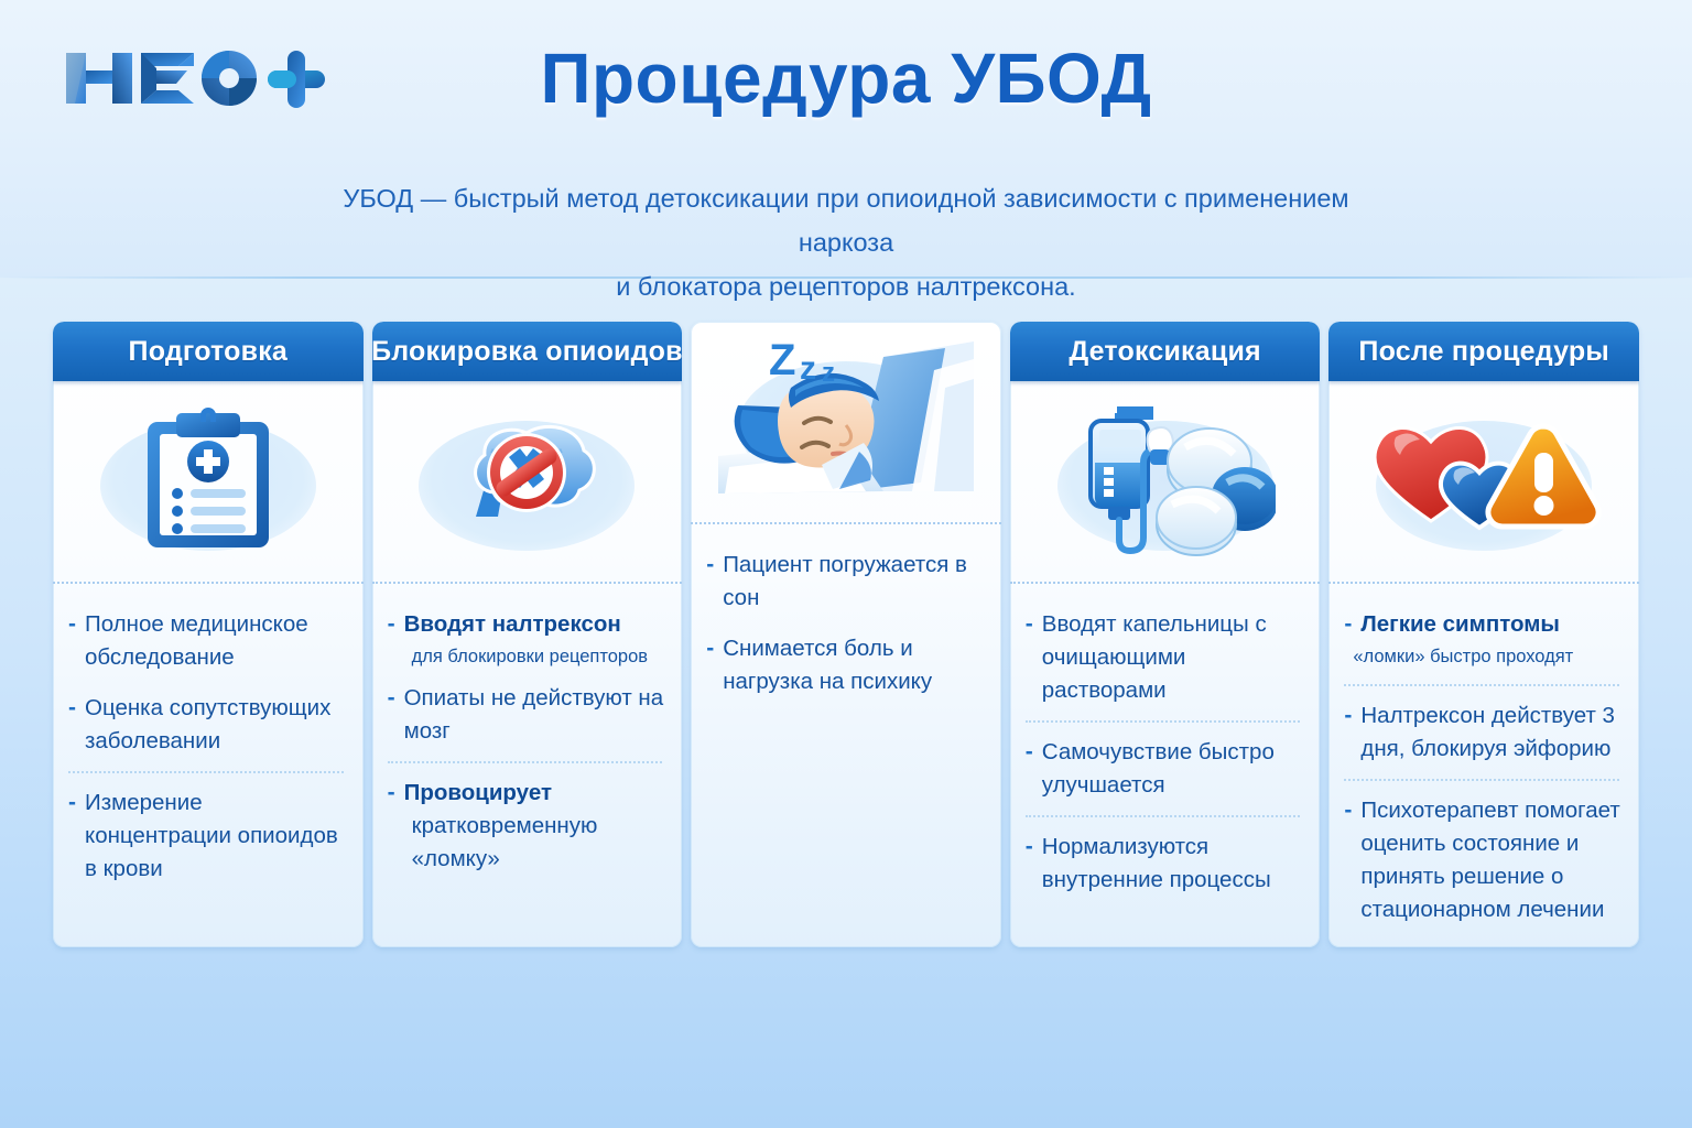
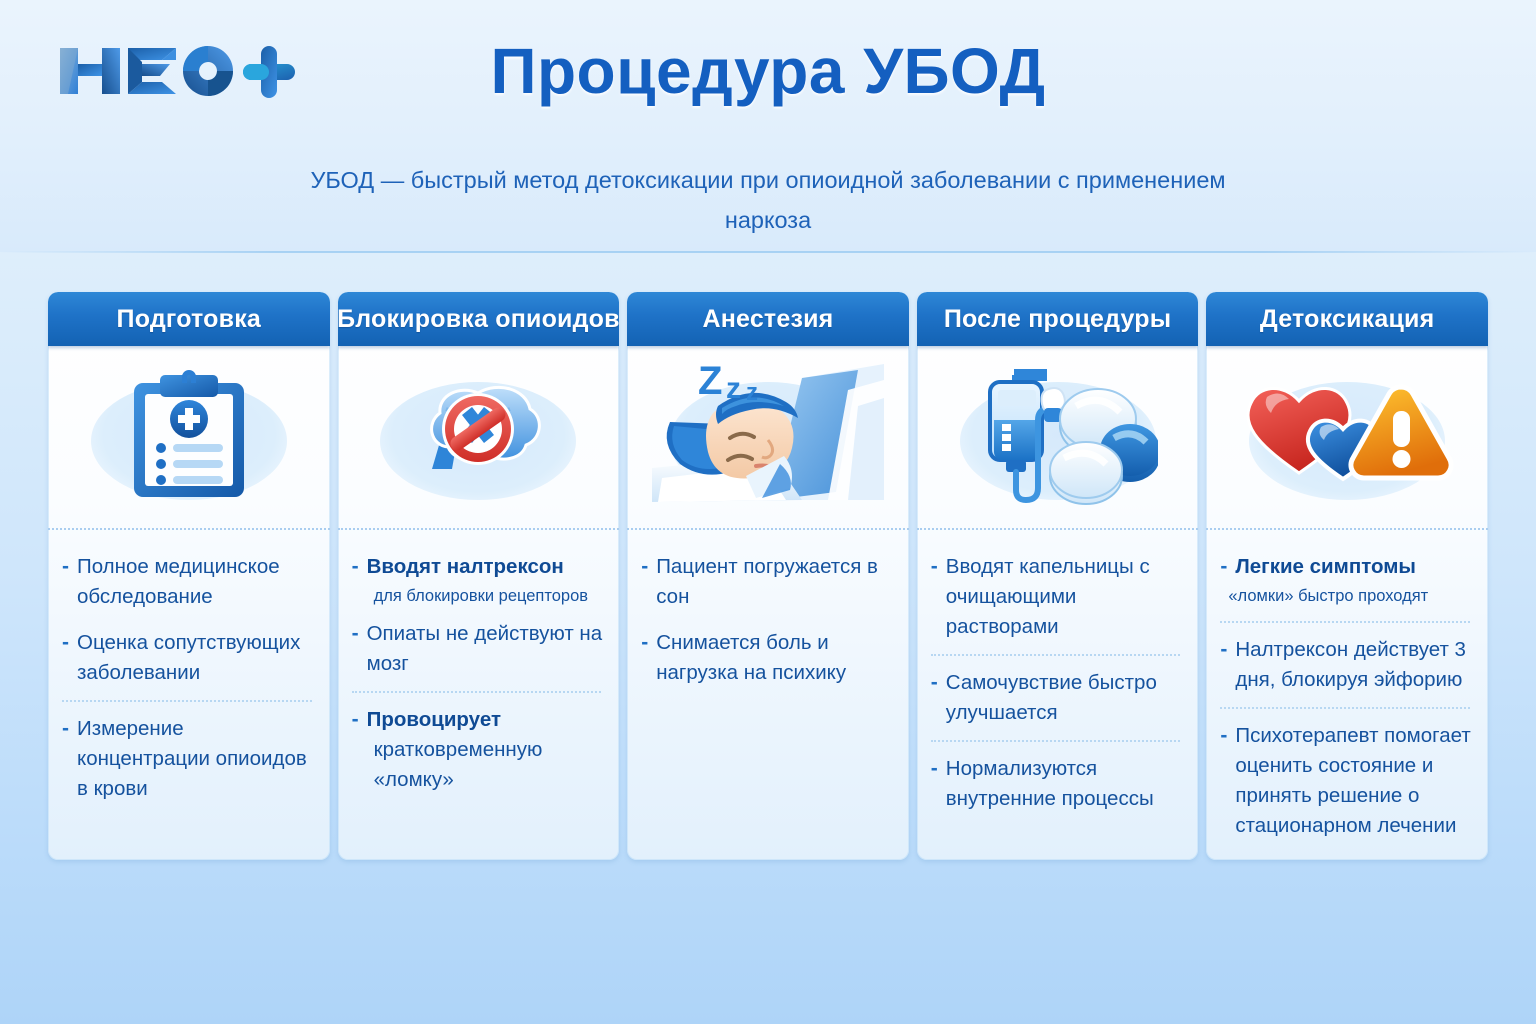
  Процедура УБОД
- УБОД — быстрый метод детоксикации при опиоидной зависимости с применением наркоза
+ УБОД — быстрый метод детоксикации при опиоидной заболевании с применением наркоза
- и блокатора рецепторов налтрексона.
  Подготовка
  -
  Полное медицинское обследование
  -
  Оценка сопутствующих заболевании
  -
  Измерение концентрации опиоидов в крови
  Блокировка опиоидов
  -
  Вводят налтрексон
  для блокировки рецепторов
  -
  Опиаты не действуют на мозг
  -
  Провоцирует
  кратковременную «ломку»
+ Анестезия
  Z
  z
  z
  -
  Пациент погружается в сон
  -
  Снимается боль и нагрузка на психику
- Детоксикация
+ После процедуры
  -
  Вводят капельницы с очищающими растворами
  -
  Самочувствие быстро улучшается
  -
  Нормализуются внутренние процессы
- После процедуры
+ Детоксикация
  -
  Легкие симптомы
  «ломки» быстро проходят
  -
  Налтрексон действует 3 дня, блокируя эйфорию
  -
  Психотерапевт помогает оценить состояние и принять решение о стационарном лечении
